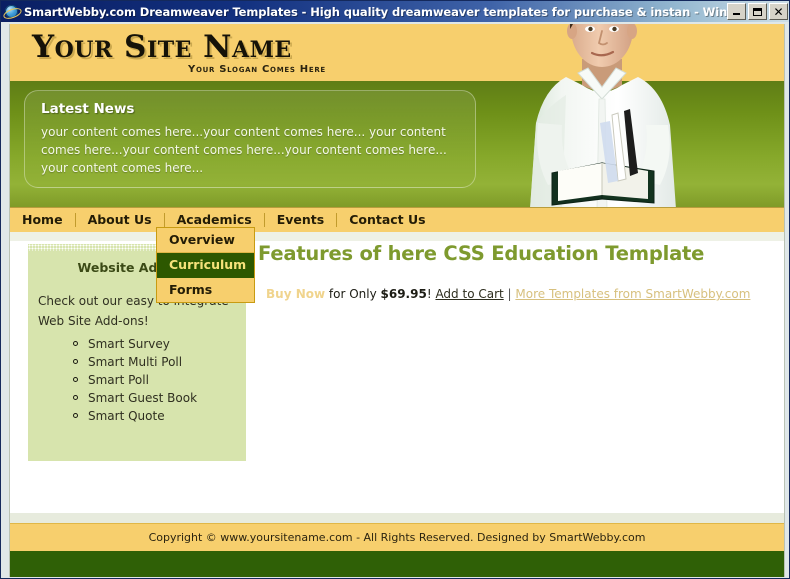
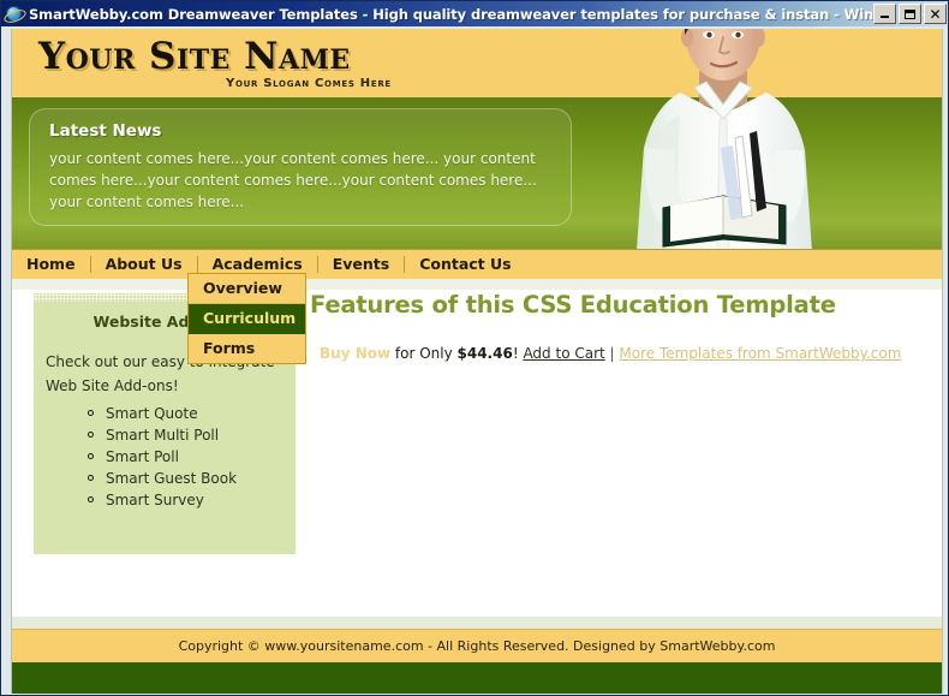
  SmartWebby.com Dreamweaver Templates - High quality dreamweaver templates for purchase & instan - Win
  ✕
  Your Site Name
  Your Slogan Comes Here
  Latest News
  your content comes here...your content comes here... your content comes here...your content comes here...your content comes here... your content comes here...
  Home
  About Us
  Academics
  Events
  Contact Us
  Check out our easy Web Site Add-ons!
- Smart Survey
+ Smart Quote
  Smart Multi Poll
  Smart Poll
  Smart Guest Book
- Smart Quote
+ Smart Survey
- Features of here CSS Education Template
+ Features of this CSS Education Template
- Buy Now for Only $69.95! Add to Cart | More Templates from SmartWebby.com
+ Buy Now for Only $44.46! Add to Cart | More Templates from SmartWebby.com
  Copyright © www.yoursitename.com - All Rights Reserved. Designed by SmartWebby.com
  Overview
  Curriculum
  Forms
